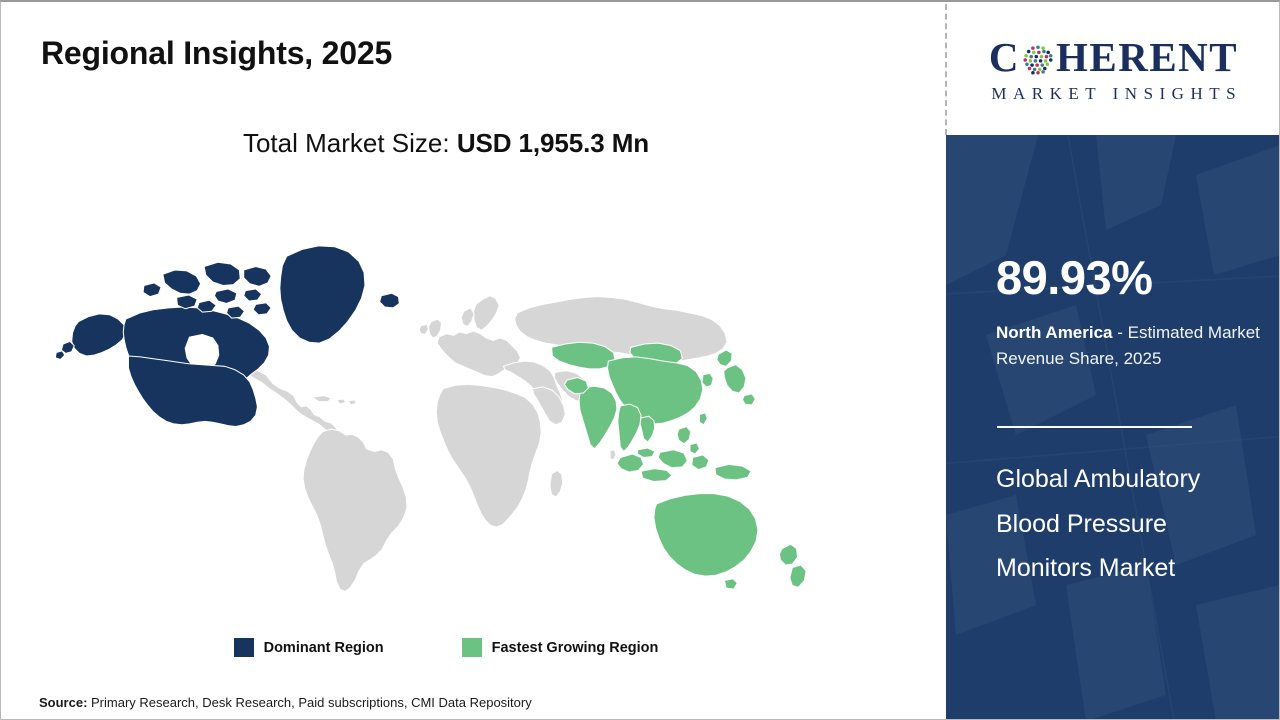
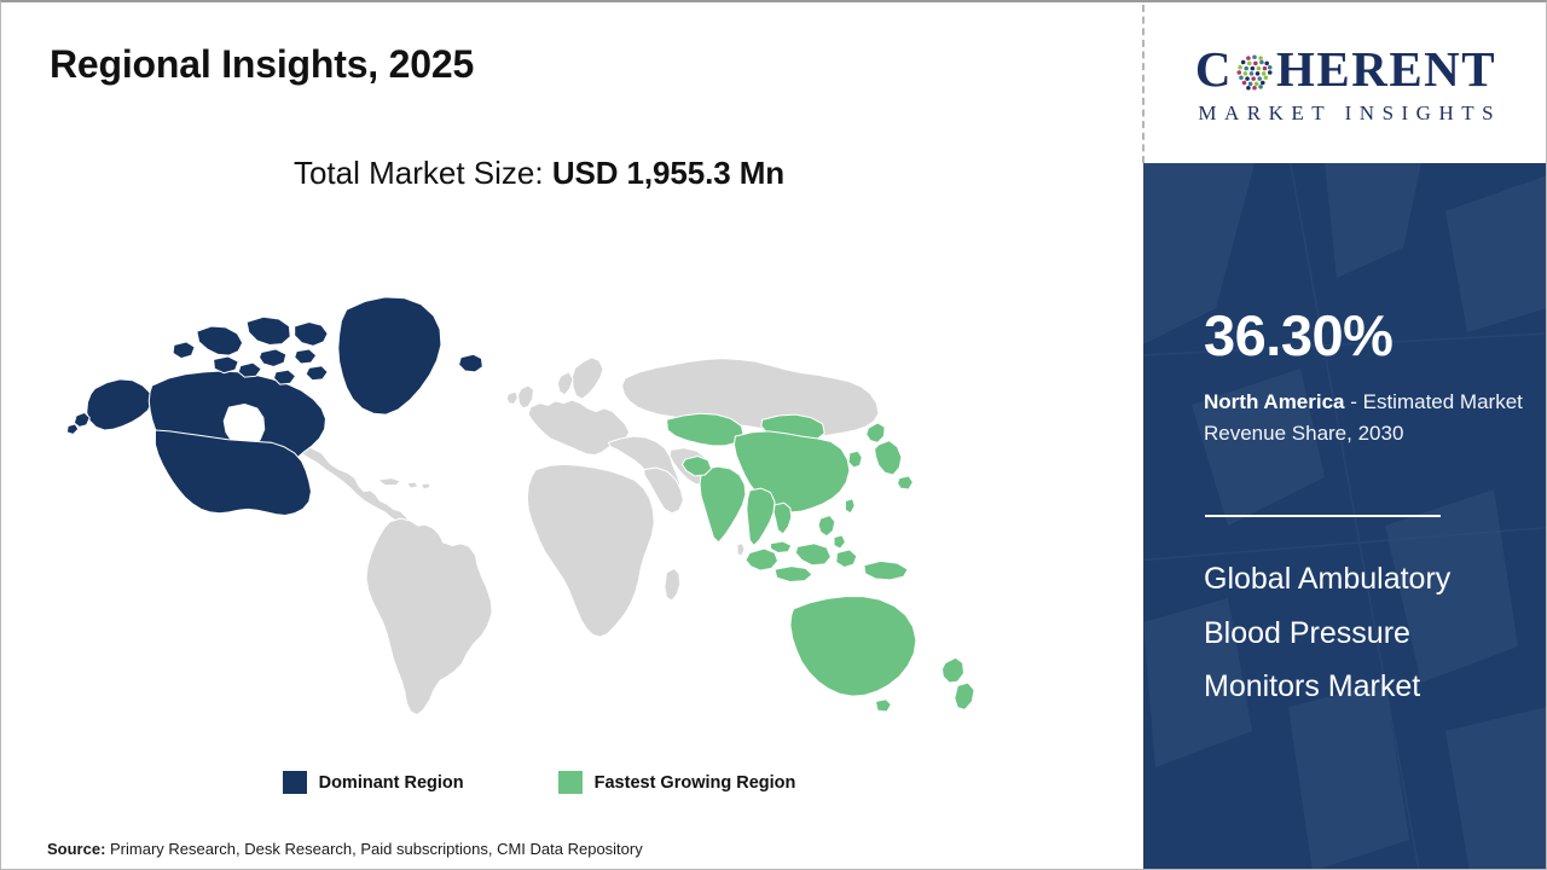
  Regional Insights, 2025
  Total Market Size: USD 1,955.3 Mn
  Dominant Region
  Fastest Growing Region
  Source: Primary Research, Desk Research, Paid subscriptions, CMI Data Repository
  C
  HERENT
  MARKET INSIGHTS
- 89.93%
+ 36.30%
- North America - Estimated Market Revenue Share, 2025
+ North America - Estimated Market Revenue Share, 2030
  Global Ambulatory Blood Pressure Monitors Market
